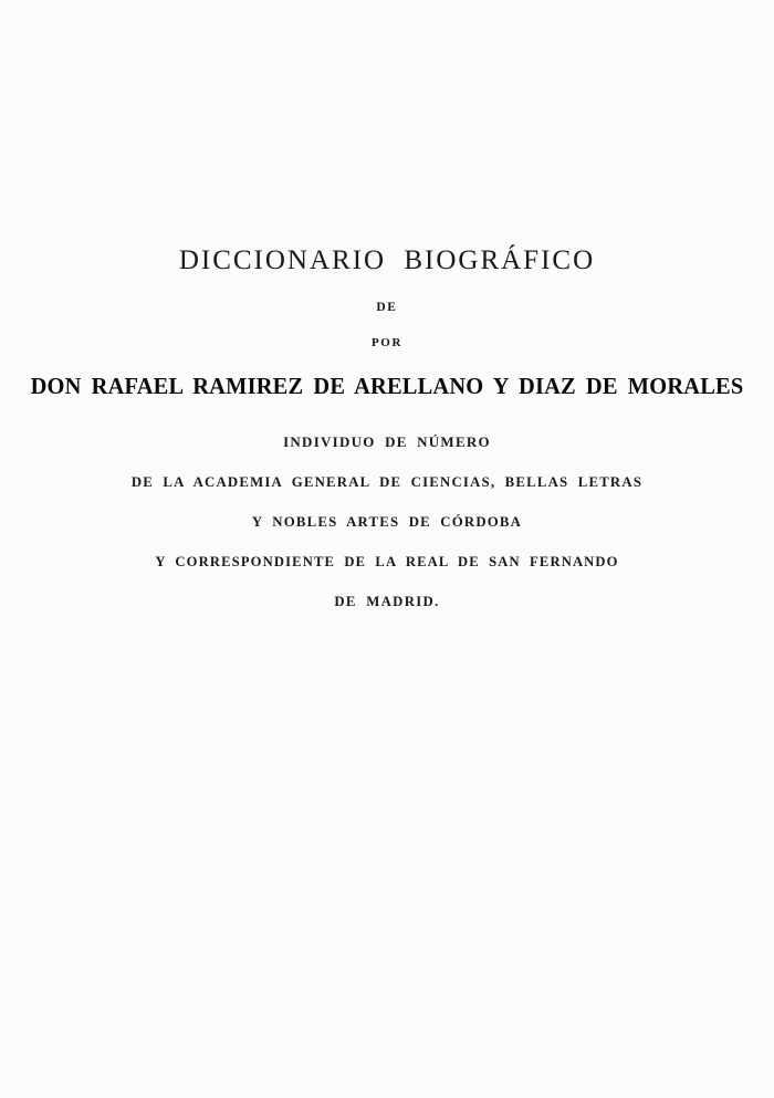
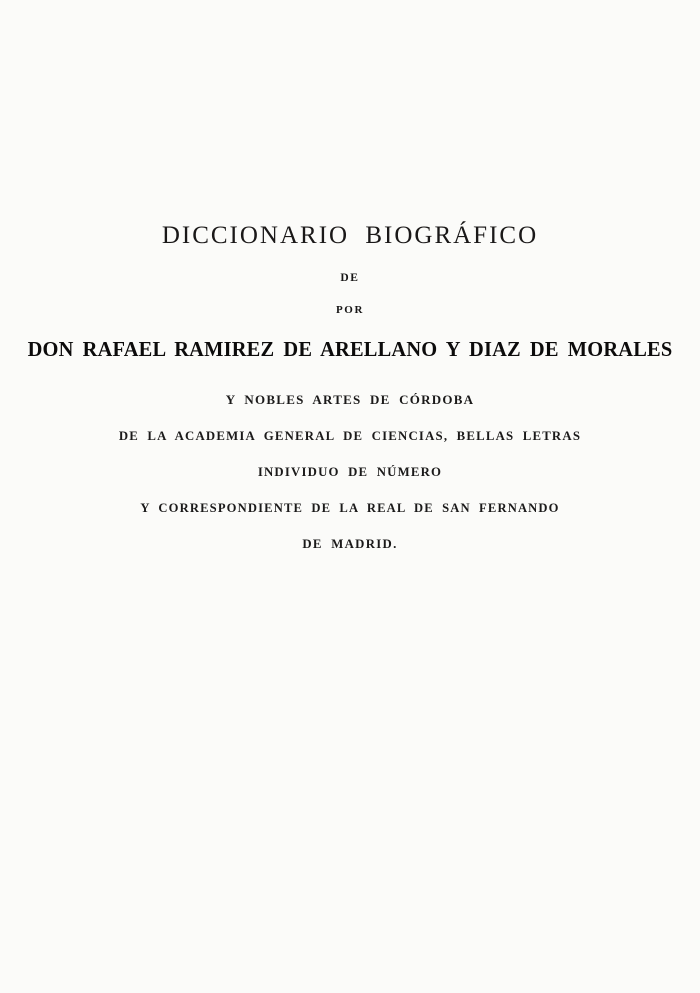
  DICCIONARIO BIOGRÁFICO
  DE
  POR
  DON RAFAEL RAMIREZ DE ARELLANO Y DIAZ DE MORALES
- INDIVIDUO DE NÚMERO
+ Y NOBLES ARTES DE CÓRDOBA
  DE LA ACADEMIA GENERAL DE CIENCIAS, BELLAS LETRAS
- Y NOBLES ARTES DE CÓRDOBA
+ INDIVIDUO DE NÚMERO
  Y CORRESPONDIENTE DE LA REAL DE SAN FERNANDO
  DE MADRID.
